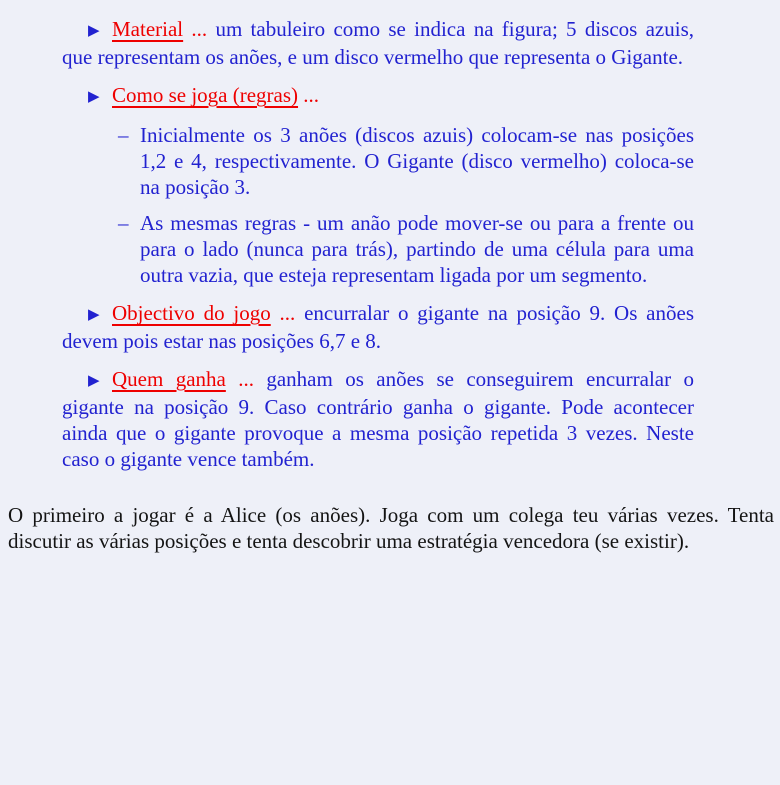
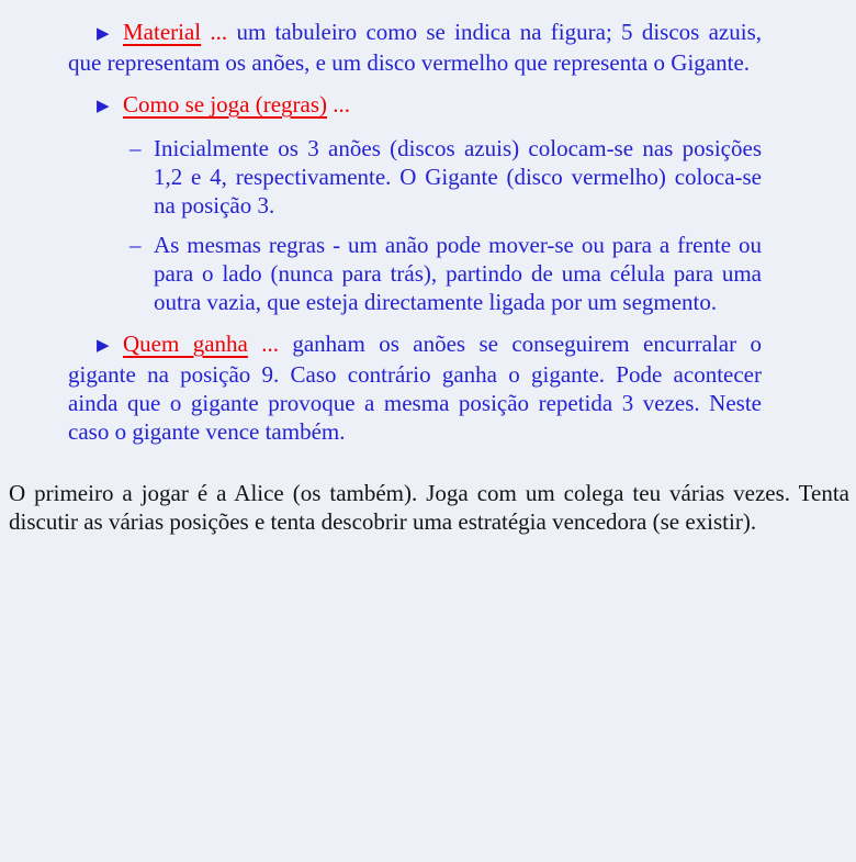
  ▶ Material ... um tabuleiro como se indica na figura; 5 discos azuis, que representam os anões, e um disco vermelho que representa o Gigante.
  ▶ Como se joga (regras) ...
  – Inicialmente os 3 anões (discos azuis) colocam-se nas posições 1,2 e 4, respectivamente. O Gigante (disco vermelho) coloca-se na posição 3.
- – As mesmas regras - um anão pode mover-se ou para a frente ou para o lado (nunca para trás), partindo de uma célula para uma outra vazia, que esteja representam ligada por um segmento.
+ – As mesmas regras - um anão pode mover-se ou para a frente ou para o lado (nunca para trás), partindo de uma célula para uma outra vazia, que esteja directamente ligada por um segmento.
- ▶ Objectivo do jogo ... encurralar o gigante na posição 9. Os anões devem pois estar nas posições 6,7 e 8.
  ▶ Quem ganha ... ganham os anões se conseguirem encurralar o gigante na posição 9. Caso contrário ganha o gigante. Pode acontecer ainda que o gigante provoque a mesma posição repetida 3 vezes. Neste caso o gigante vence também.
- O primeiro a jogar é a Alice (os anões). Joga com um colega teu várias vezes. Tenta discutir as várias posições e tenta descobrir uma estratégia vencedora (se existir).
+ O primeiro a jogar é a Alice (os também). Joga com um colega teu várias vezes. Tenta discutir as várias posições e tenta descobrir uma estratégia vencedora (se existir).
